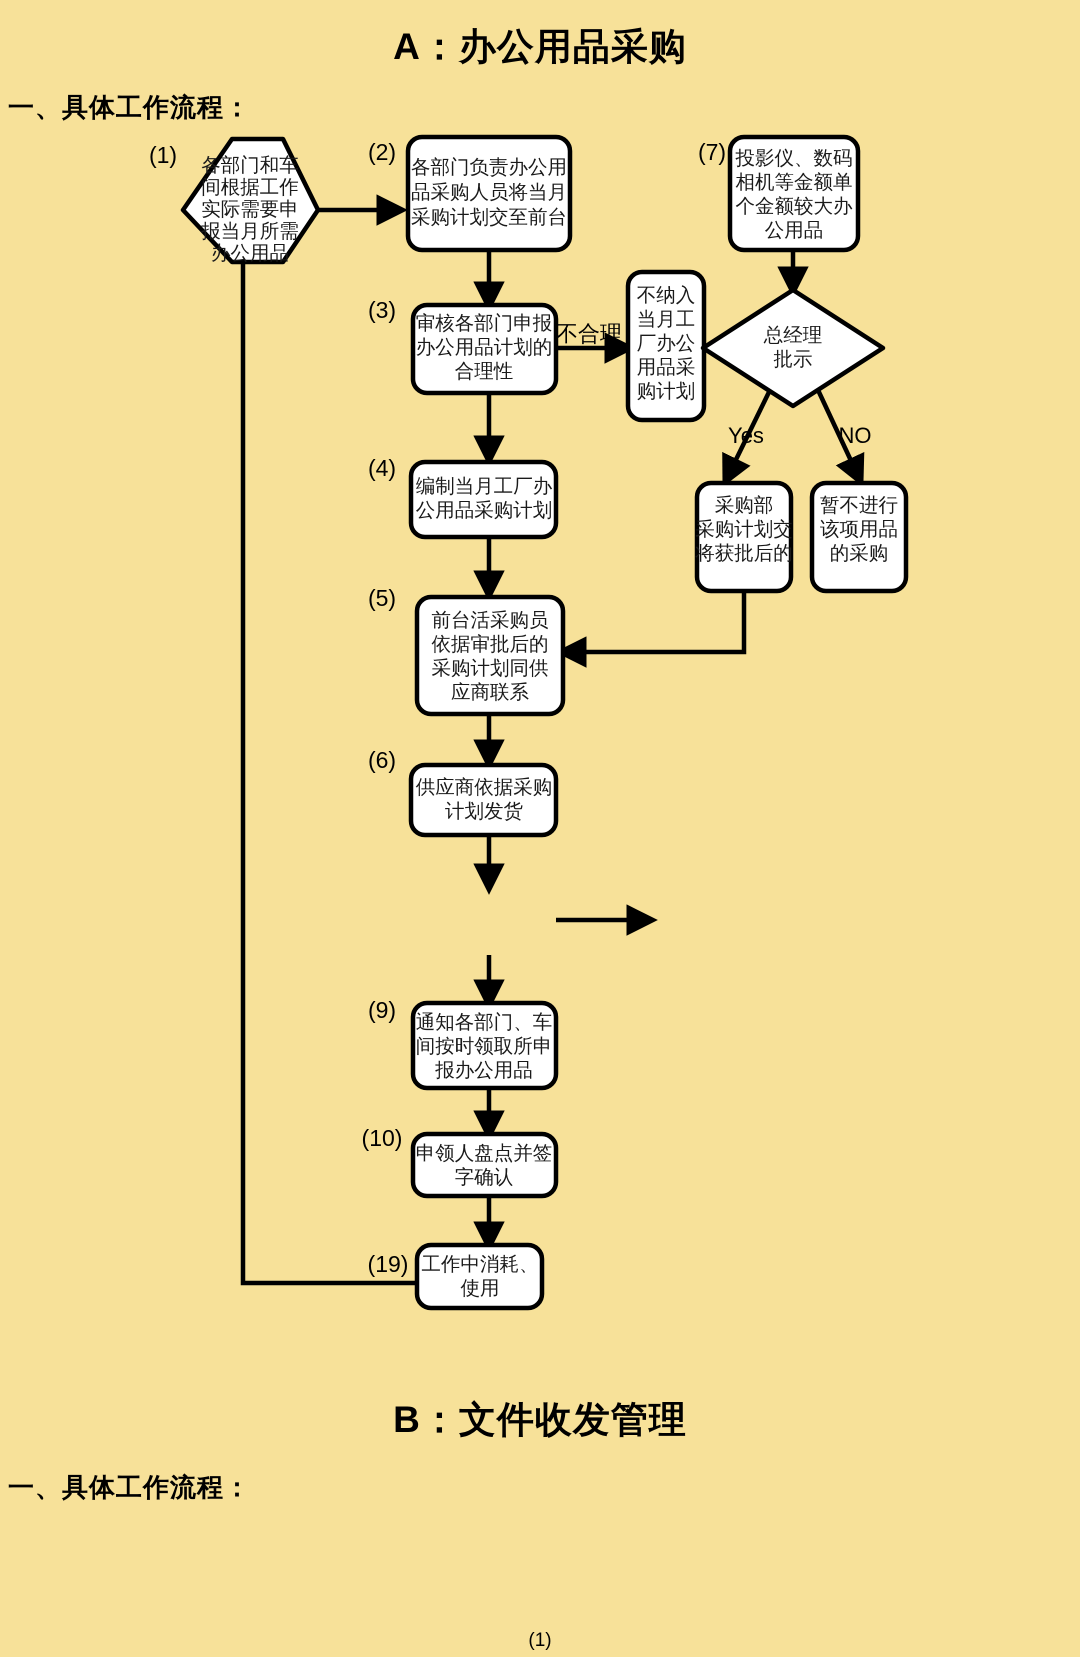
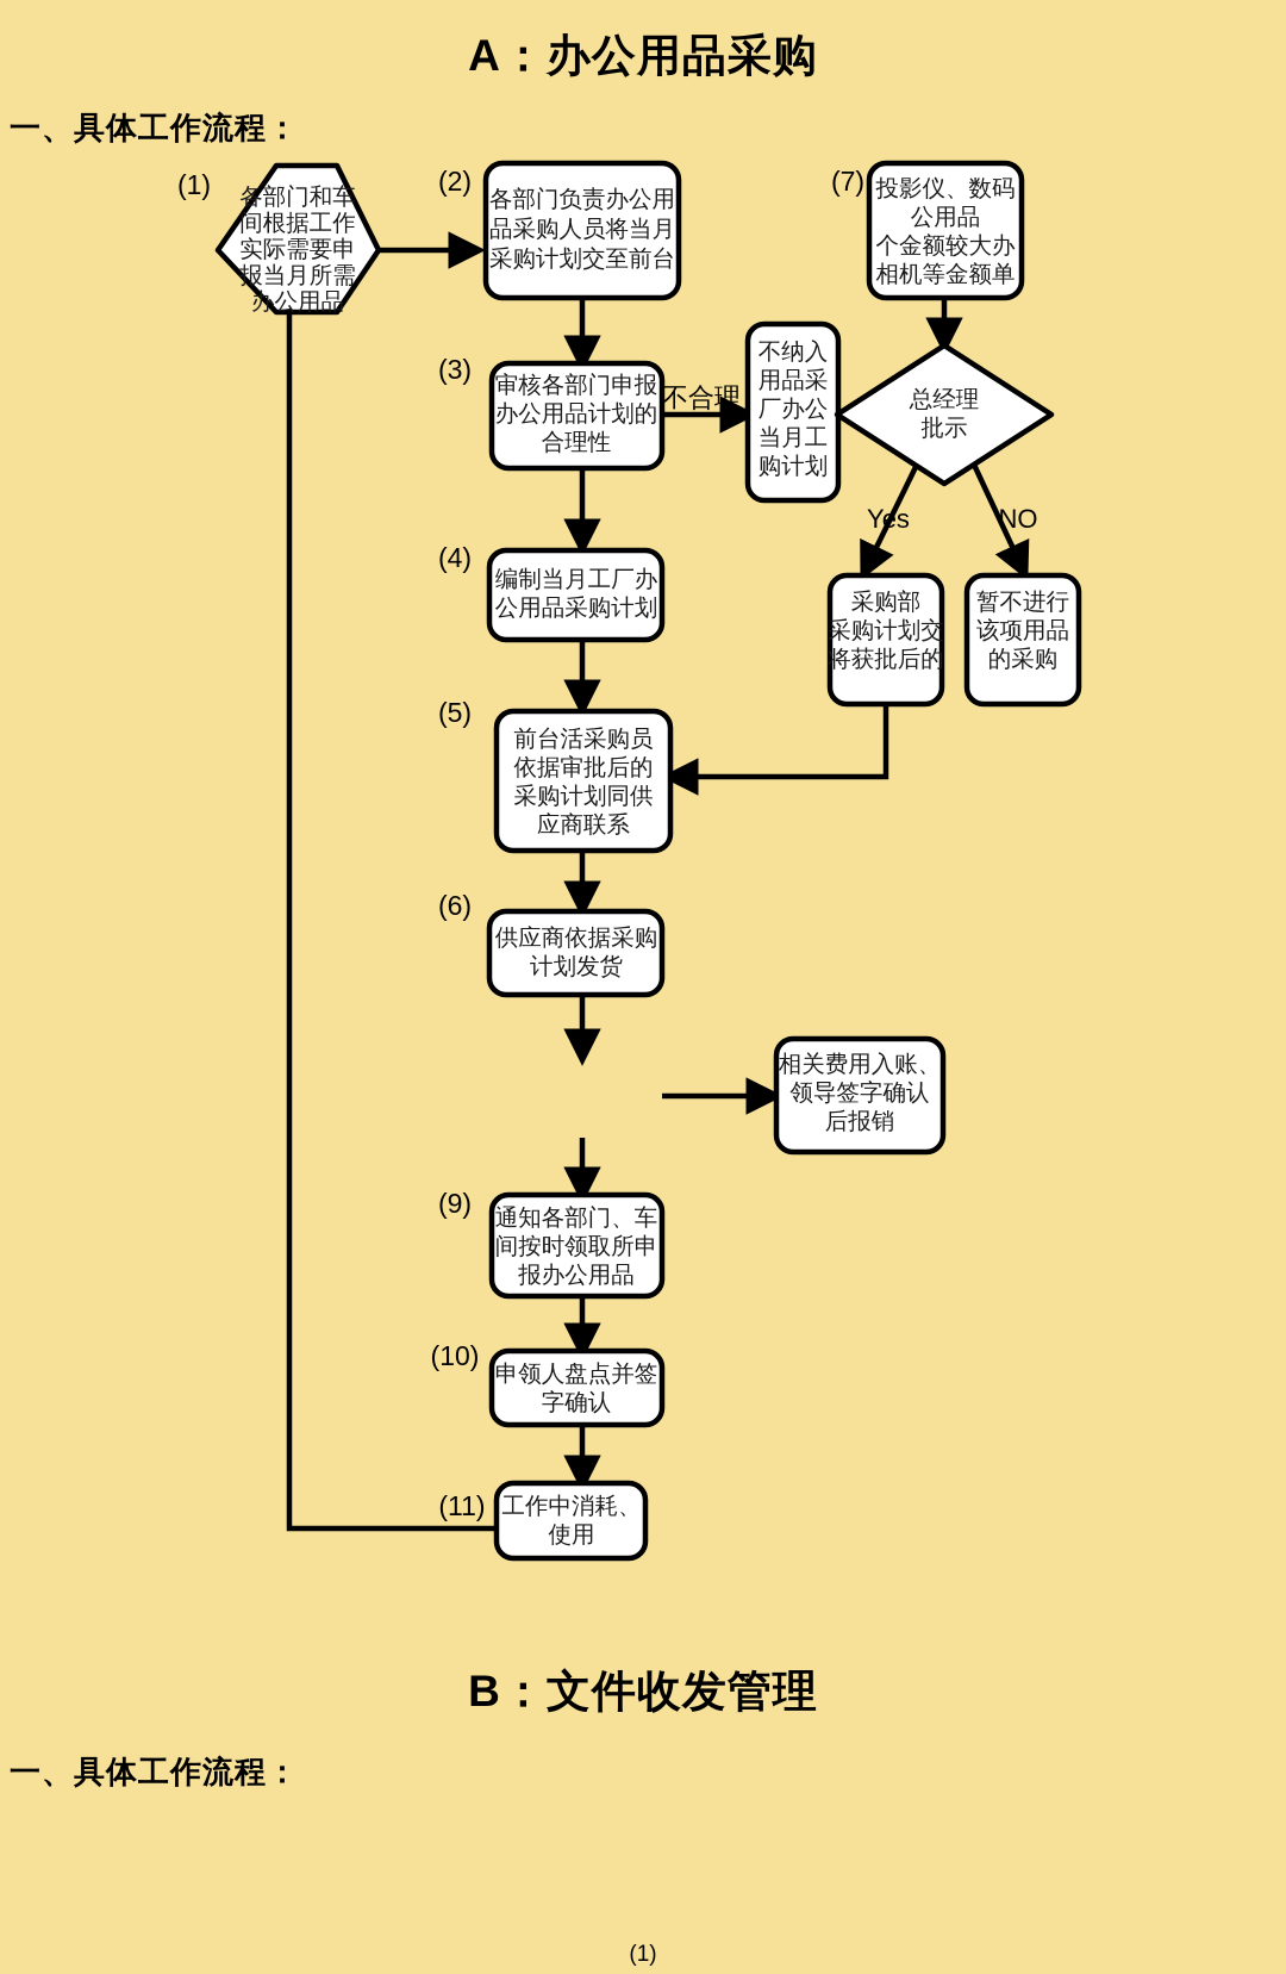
  A：办公用品采购
  一、具体工作流程：
  (1)
  各部门和车
  间根据工作
  实际需要申
  报当月所需
  办公用品
  (2)
  各部门负责办公用
  品采购人员将当月
  采购计划交至前台
  (3)
  审核各部门申报
  办公用品计划的
  合理性
  不合理
  不纳入
- 当月工
+ 用品采
  厂办公
- 用品采
+ 当月工
  购计划
  (7)
  投影仪、数码
- 相机等金额单
+ 公用品
  个金额较大办
- 公用品
+ 相机等金额单
  总经理
  批示
  Yes
  NO
  采购部
  采购计划交
  将获批后的
  暂不进行
  该项用品
  的采购
  (4)
  编制当月工厂办
  公用品采购计划
  (5)
  前台活采购员
  依据审批后的
  采购计划同供
  应商联系
  (6)
  供应商依据采购
  计划发货
+ 相关费用入账、
+ 领导签字确认
+ 后报销
  (9)
  通知各部门、车
  间按时领取所申
  报办公用品
  (10)
  申领人盘点并签
  字确认
- (19)
+ (11)
  工作中消耗、
  使用
  B：文件收发管理
  一、具体工作流程：
  (1)
